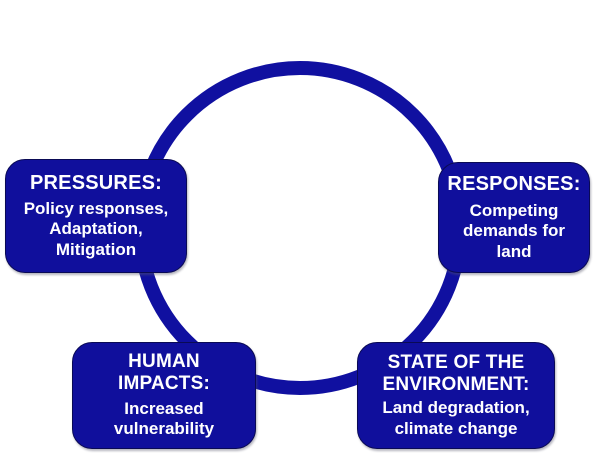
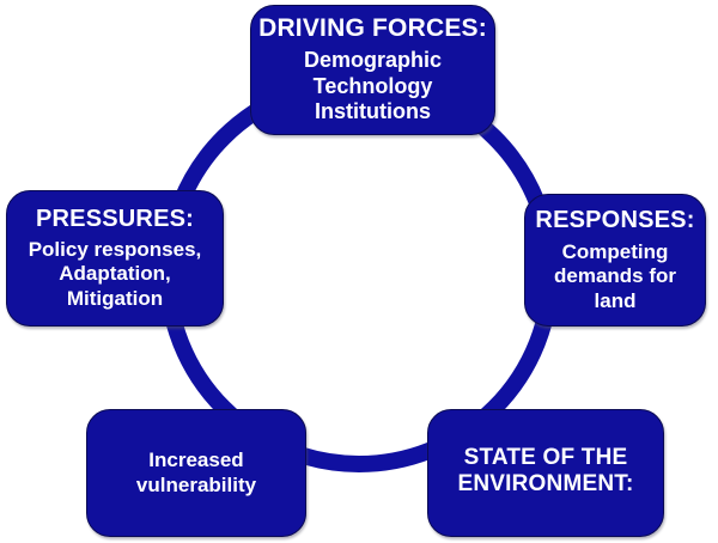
+ DRIVING FORCES:
+ Demographic
+ Technology
+ Institutions
  RESPONSES:
  Competing
  demands for
  land
  STATE OF THE
  ENVIRONMENT:
- Land degradation,
- climate change
- HUMAN
- IMPACTS:
  Increased
  vulnerability
  PRESSURES:
  Policy responses,
  Adaptation,
  Mitigation
